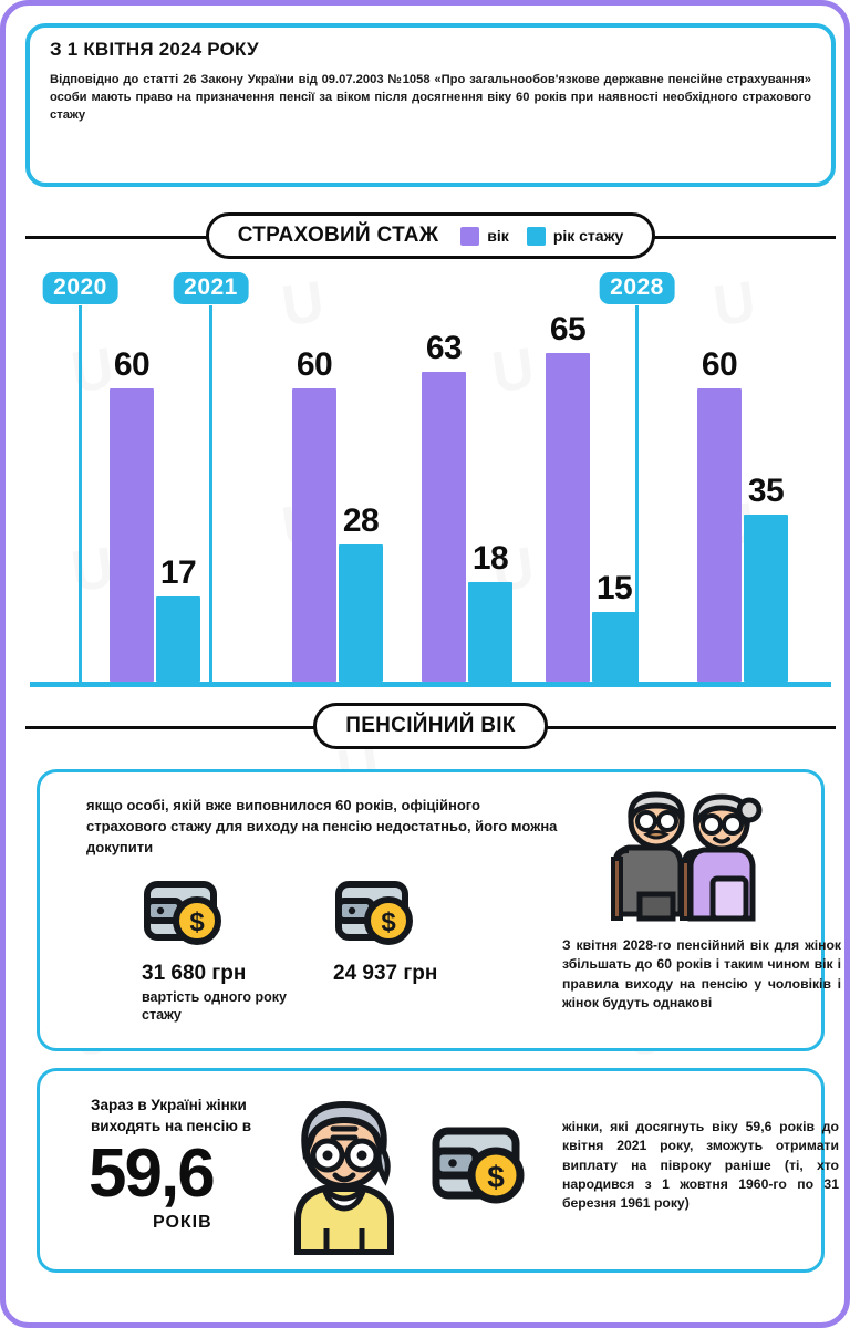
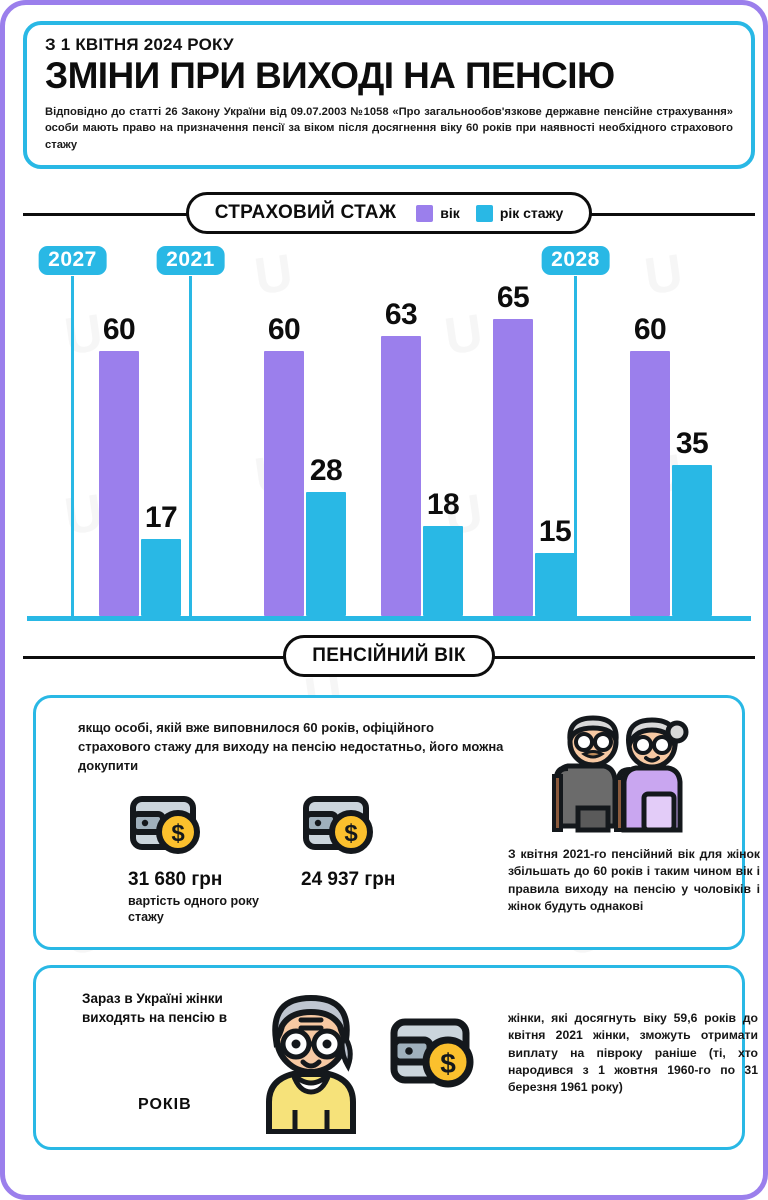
  З 1 КВІТНЯ 2024 РОКУ
+ ЗМІНИ ПРИ ВИХОДІ НА ПЕНСІЮ
  Відповідно до статті 26 Закону України від 09.07.2003 №1058 «Про загальнообов'язкове державне пенсійне страхування» особи мають право на призначення пенсії за віком після досягнення віку 60 років при наявності необхідного страхового стажу
  СТРАХОВИЙ СТАЖ
  вік
  рік стажу
- 2020
+ 2027
  2021
  2028
  60
  17
  60
  28
  63
  18
  65
  15
  60
  35
  ПЕНСІЙНИЙ ВІК
  якщо особі, якій вже виповнилося 60 років, офіційного страхового стажу для виходу на пенсію недостатньо, його можна докупити
  $
  31 680 грн
  вартість одного року стажу
  $
  24 937 грн
- З квітня 2028-го пенсійний вік для жінок збільшать до 60 років і таким чином вік і правила виходу на пенсію у чоловіків і жінок будуть однакові
+ З квітня 2021-го пенсійний вік для жінок збільшать до 60 років і таким чином вік і правила виходу на пенсію у чоловіків і жінок будуть однакові
  Зараз в Україні жінки виходять на пенсію в
- 59,6
  РОКІВ
  $
- жінки, які досягнуть віку 59,6 років до квітня 2021 року, зможуть отримати виплату на півроку раніше (ті, хто народився з 1 жовтня 1960-го по 31 березня 1961 року)
+ жінки, які досягнуть віку 59,6 років до квітня 2021 жінки, зможуть отримати виплату на півроку раніше (ті, хто народився з 1 жовтня 1960-го по 31 березня 1961 року)
